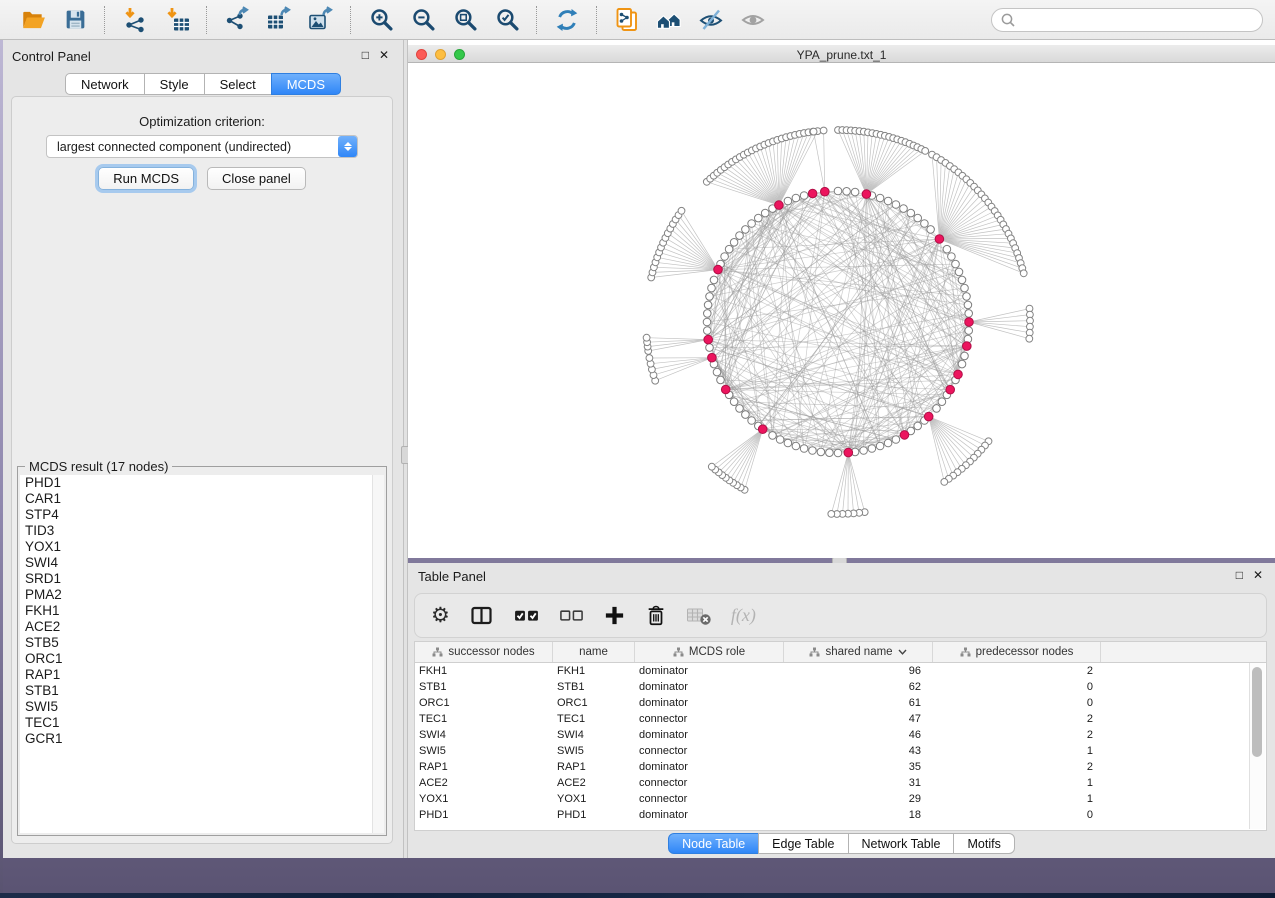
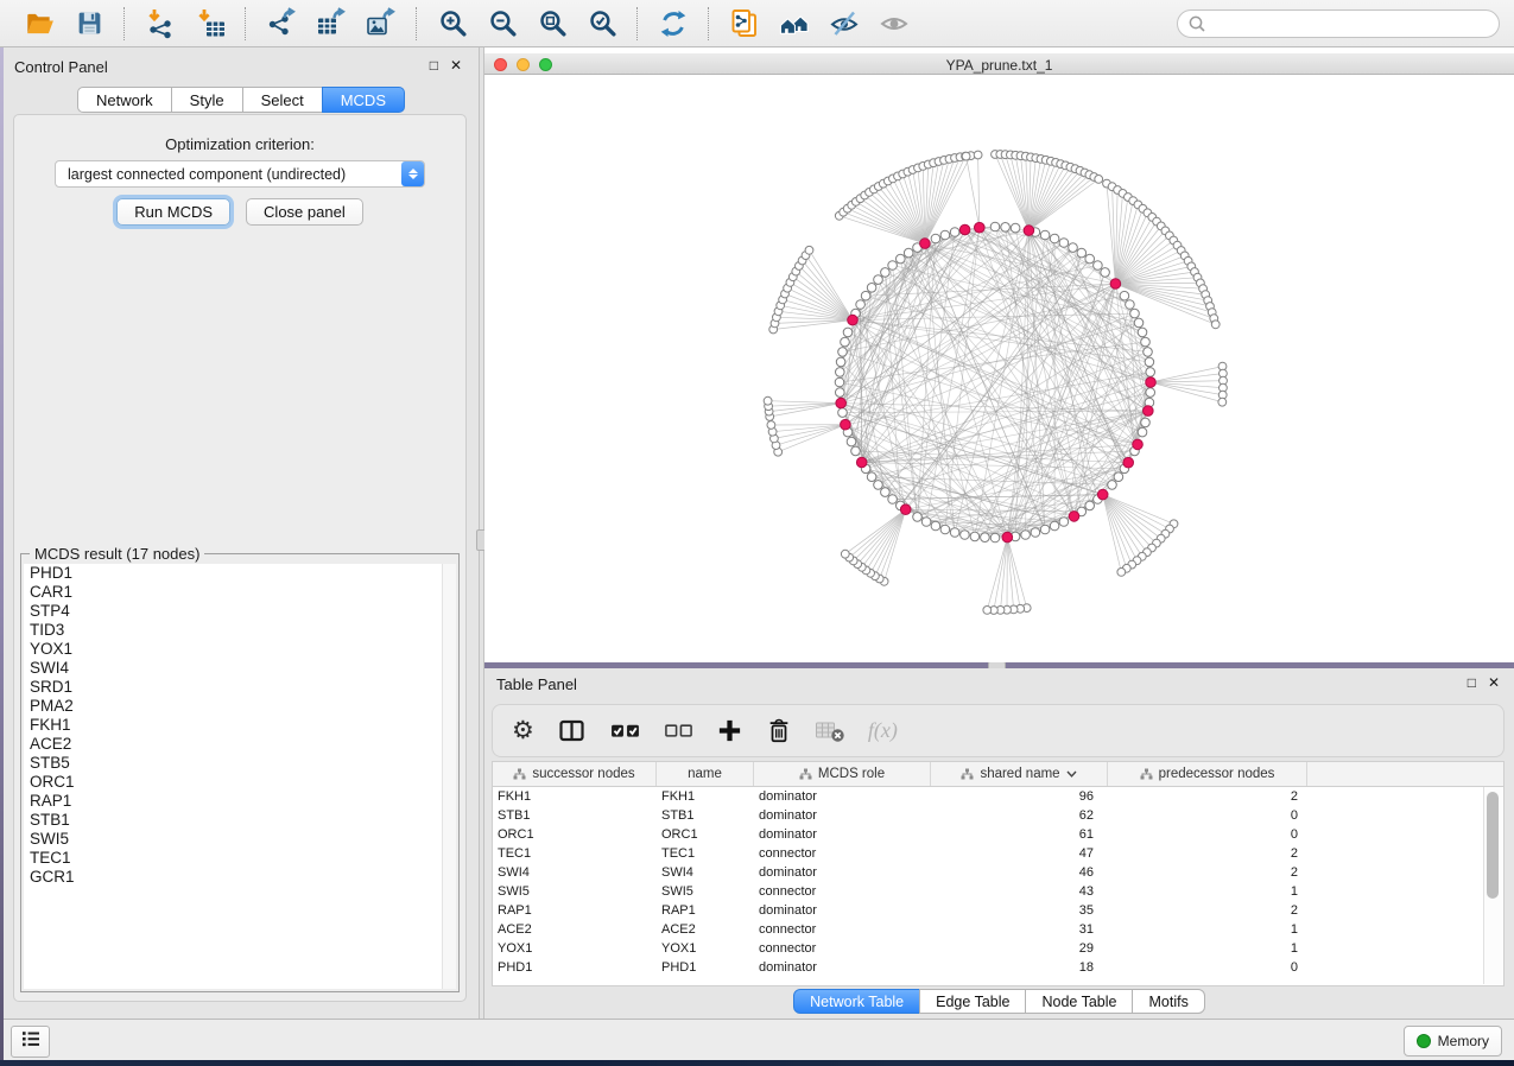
  Control Panel
  □
  ✕
  Network
  Style
  Select
  MCDS
  Optimization criterion:
  largest connected component (undirected)
  Run MCDS
  Close panel
  MCDS result (17 nodes)
  PHD1
  CAR1
  STP4
  TID3
  YOX1
  SWI4
  SRD1
  PMA2
  FKH1
  ACE2
  STB5
  ORC1
  RAP1
  STB1
  SWI5
  TEC1
  GCR1
  YPA_prune.txt_1
  Table Panel
  □
  ✕
  ⚙
  f(x)
  successor nodes
  name
  MCDS role
  shared name
  predecessor nodes
  FKH1
  FKH1
  dominator
  96
  2
  STB1
  STB1
  dominator
  62
  0
  ORC1
  ORC1
  dominator
  61
  0
  TEC1
  TEC1
  connector
  47
  2
  SWI4
  SWI4
  dominator
  46
  2
  SWI5
  SWI5
  connector
  43
  1
  RAP1
  RAP1
  dominator
  35
  2
  ACE2
  ACE2
  connector
  31
  1
  YOX1
  YOX1
  connector
  29
  1
  PHD1
  PHD1
  dominator
  18
  0
- Node Table
+ Network Table
  Edge Table
- Network Table
+ Node Table
  Motifs
+ Memory
